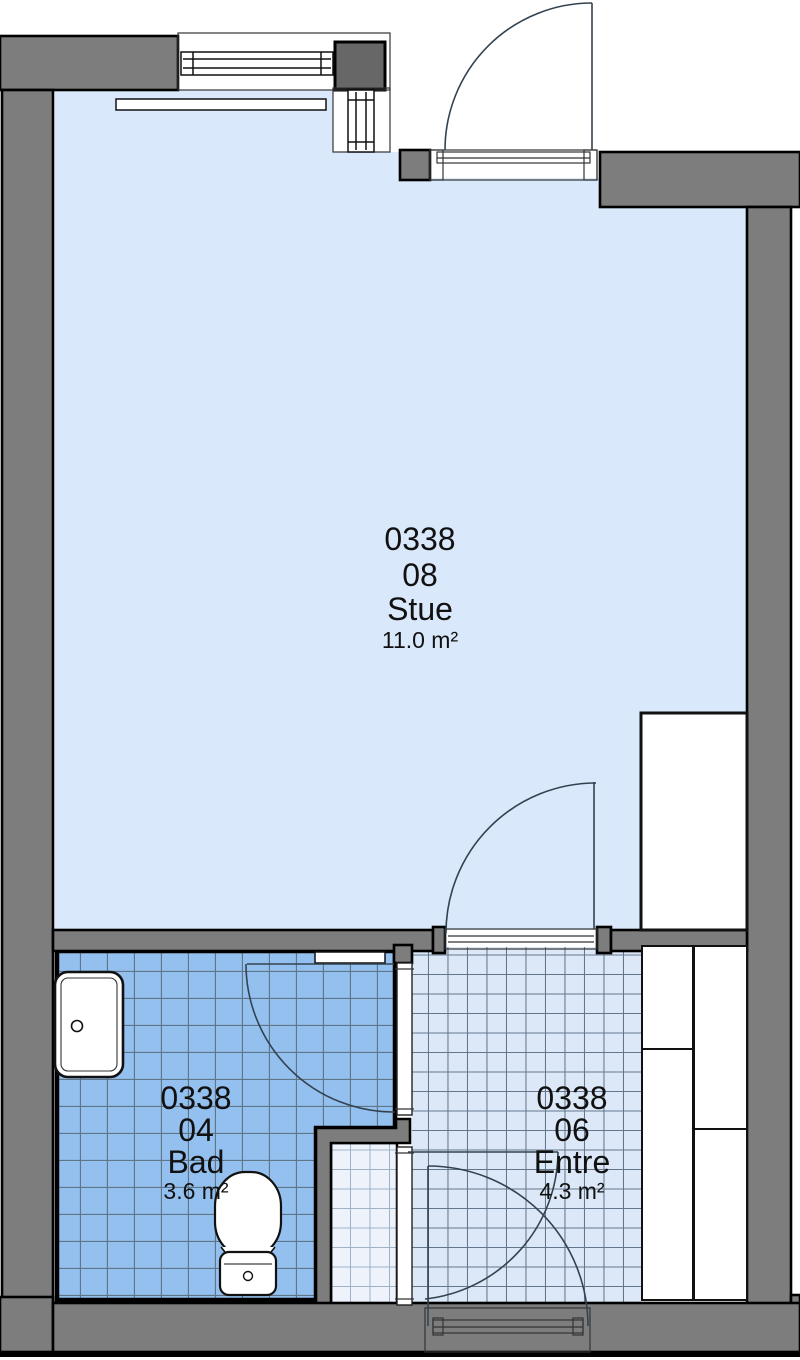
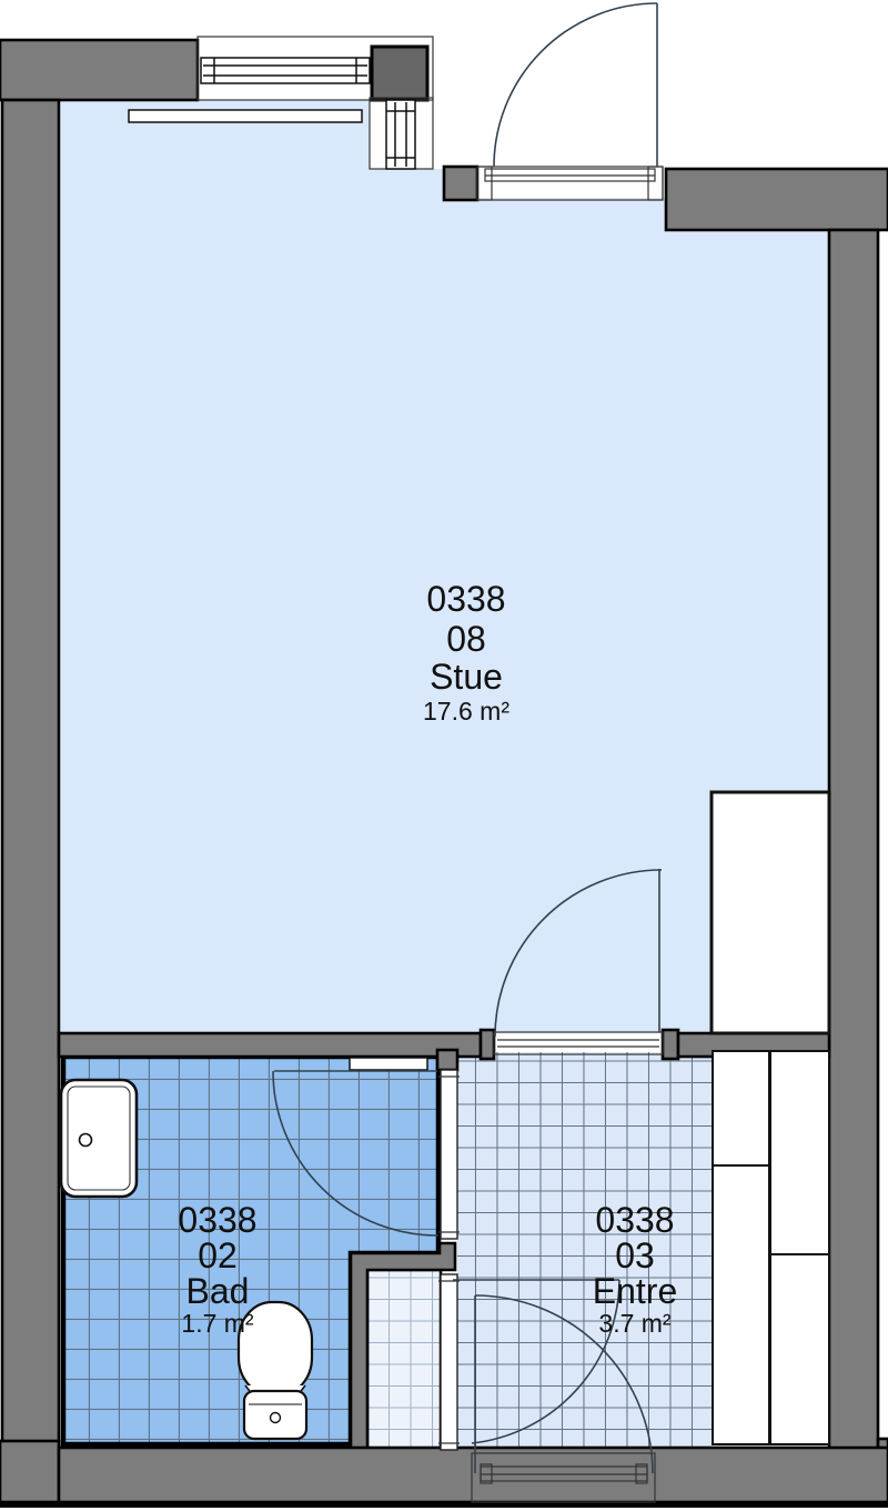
  0338
  08
  Stue
- 11.0 m²
+ 17.6 m²
  0338
- 04
+ 02
  Bad
- 3.6 m²
+ 1.7 m²
  0338
- 06
+ 03
  Entre
- 4.3 m²
+ 3.7 m²
